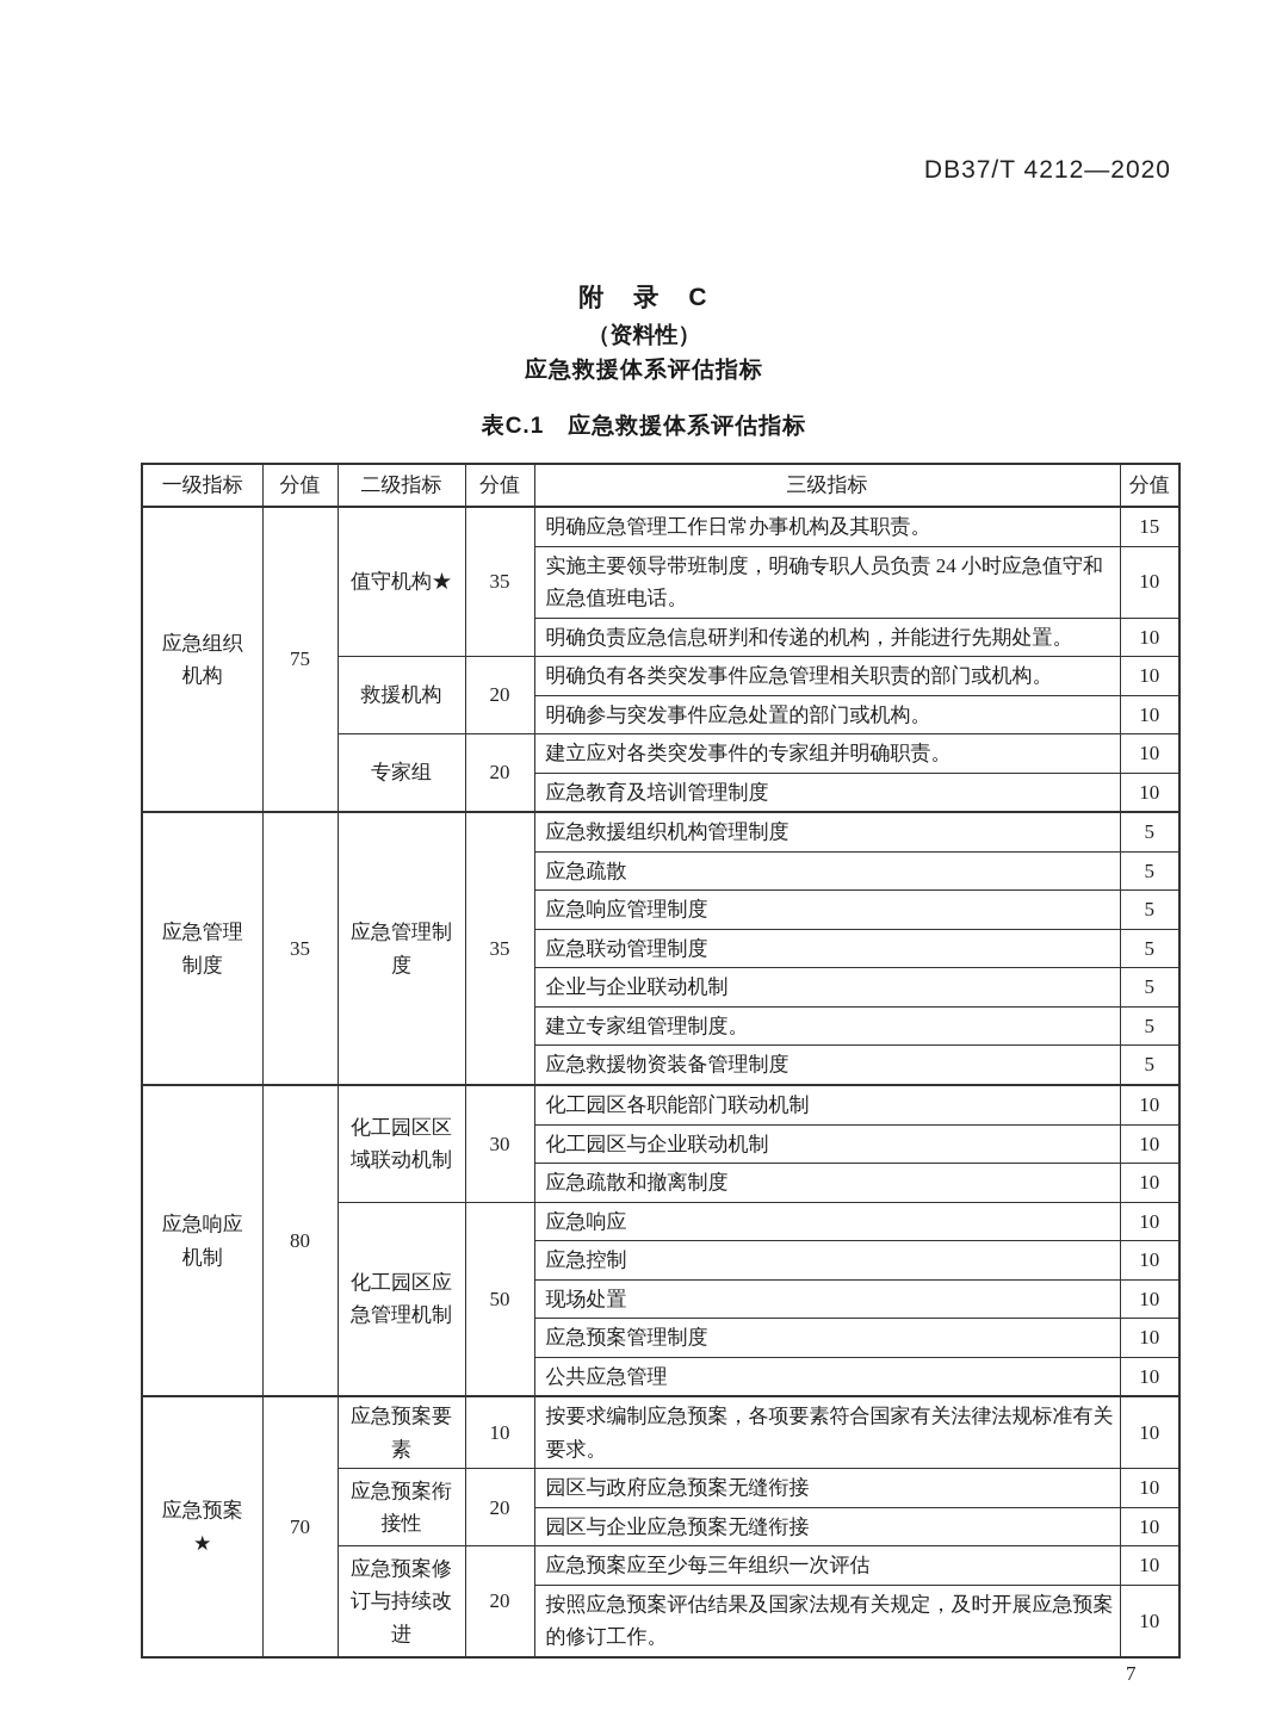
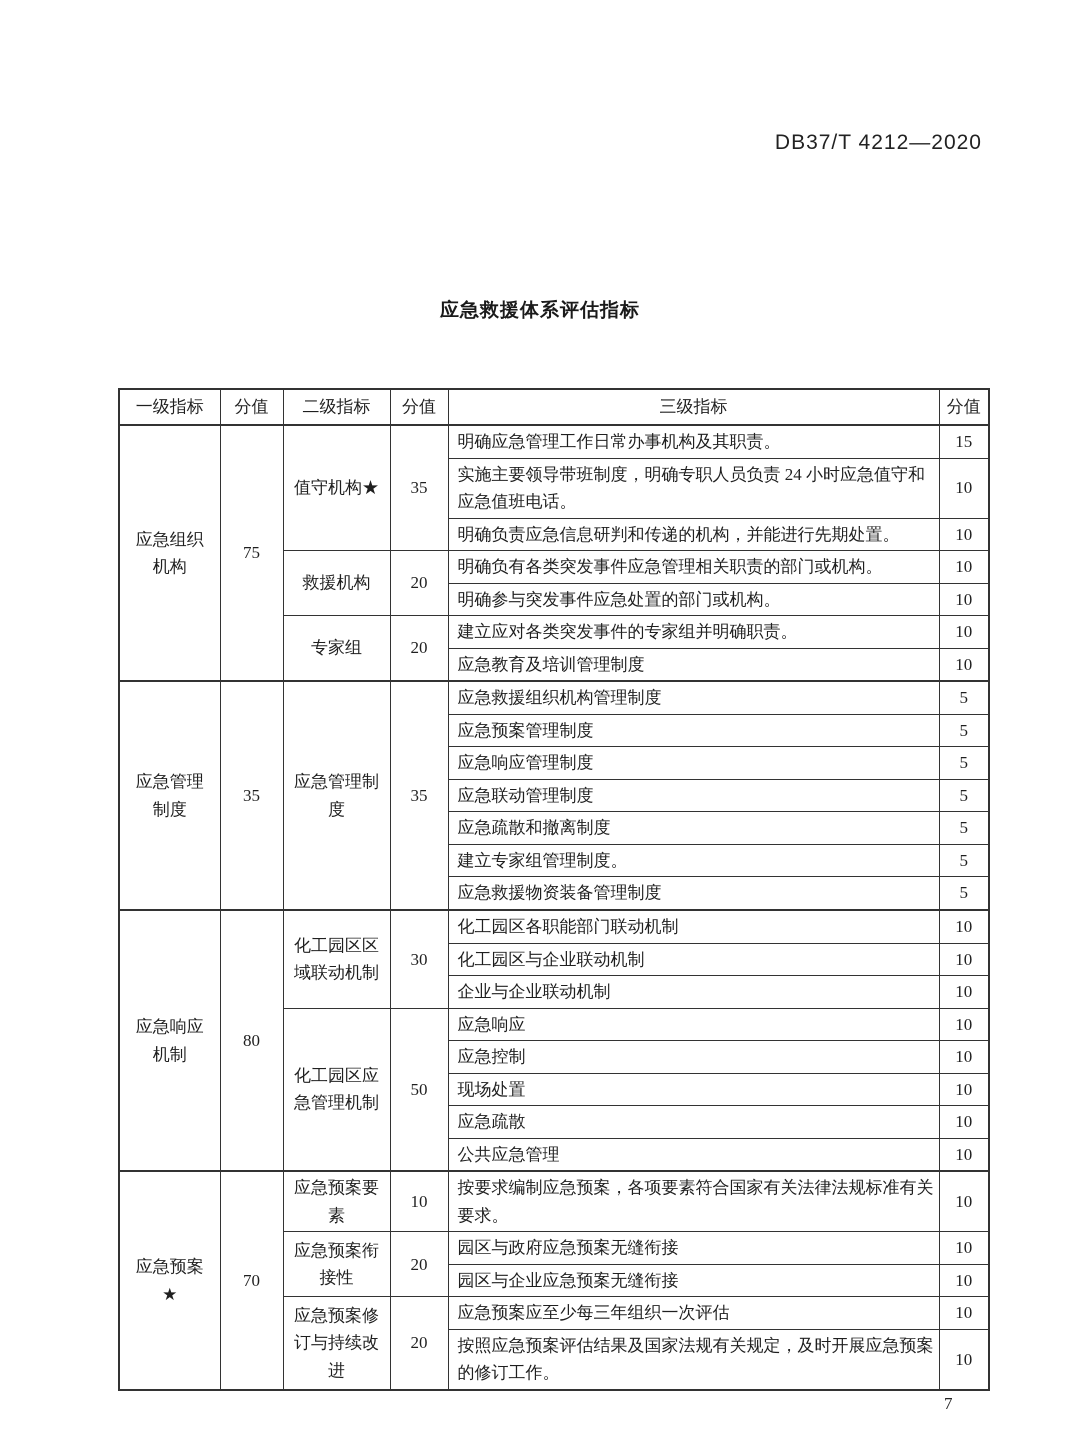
  DB37/T 4212—2020
- 附 录 C
- （资料性）
  应急救援体系评估指标
- 表C.1 应急救援体系评估指标
  一级指标	分值	二级指标	分值	三级指标	分值
  应急组织 机构	75	值守机构★	35	明确应急管理工作日常办事机构及其职责。	15
  实施主要领导带班制度，明确专职人员负责 24 小时应急值守和应急值班电话。	10
  明确负责应急信息研判和传递的机构，并能进行先期处置。	10
  救援机构	20	明确负有各类突发事件应急管理相关职责的部门或机构。	10
  明确参与突发事件应急处置的部门或机构。	10
  专家组	20	建立应对各类突发事件的专家组并明确职责。	10
  应急教育及培训管理制度	10
  应急管理 制度	35	应急管理制 度	35	应急救援组织机构管理制度	5
- 应急疏散	5
+ 应急预案管理制度	5
  应急响应管理制度	5
  应急联动管理制度	5
- 企业与企业联动机制	5
+ 应急疏散和撤离制度	5
  建立专家组管理制度。	5
  应急救援物资装备管理制度	5
  应急响应 机制	80	化工园区区 域联动机制	30	化工园区各职能部门联动机制	10
  化工园区与企业联动机制	10
- 应急疏散和撤离制度	10
+ 企业与企业联动机制	10
  化工园区应 急管理机制	50	应急响应	10
  应急控制	10
  现场处置	10
- 应急预案管理制度	10
+ 应急疏散	10
  公共应急管理	10
  应急预案 ★	70	应急预案要 素	10	按要求编制应急预案，各项要素符合国家有关法律法规标准有关要求。	10
  应急预案衔 接性	20	园区与政府应急预案无缝衔接	10
  园区与企业应急预案无缝衔接	10
  应急预案修 订与持续改 进	20	应急预案应至少每三年组织一次评估	10
  按照应急预案评估结果及国家法规有关规定，及时开展应急预案的修订工作。	10
  7
